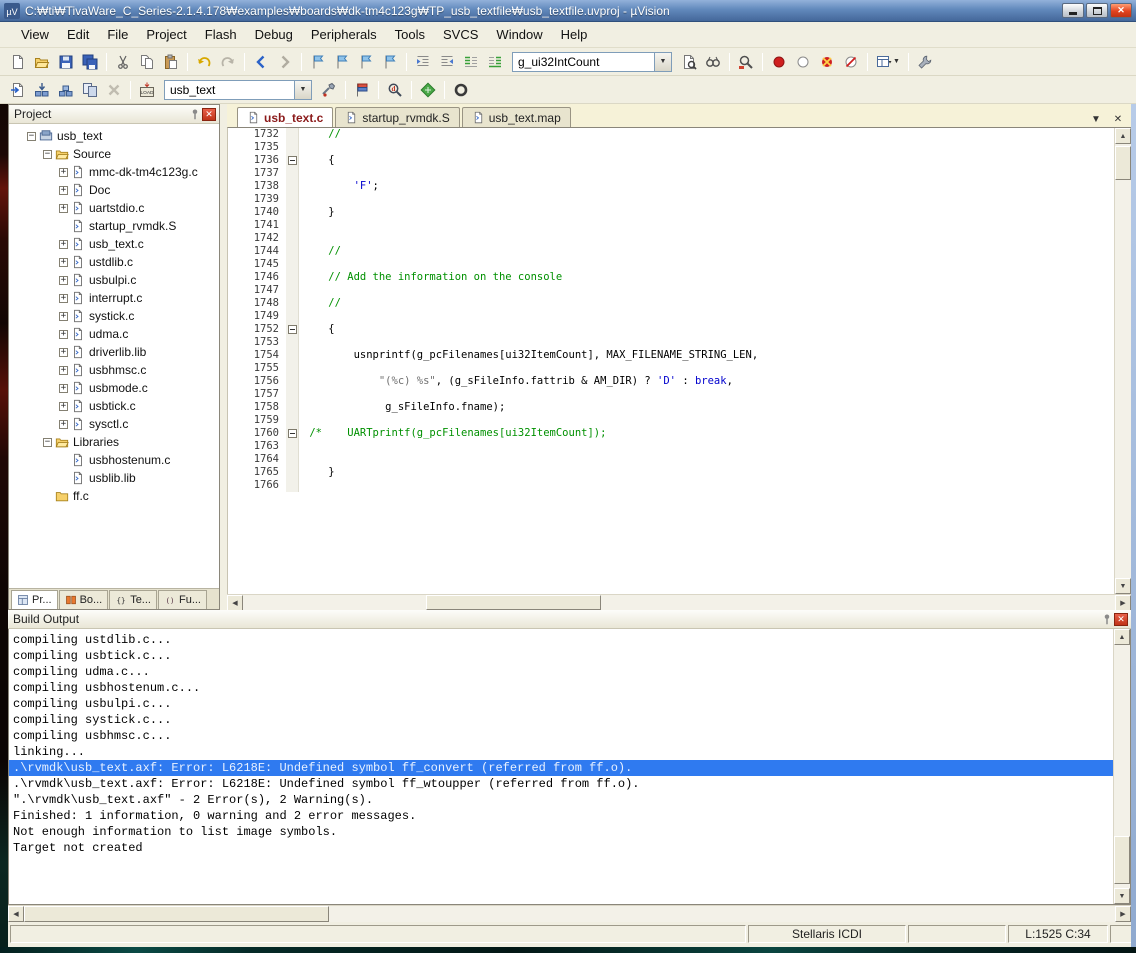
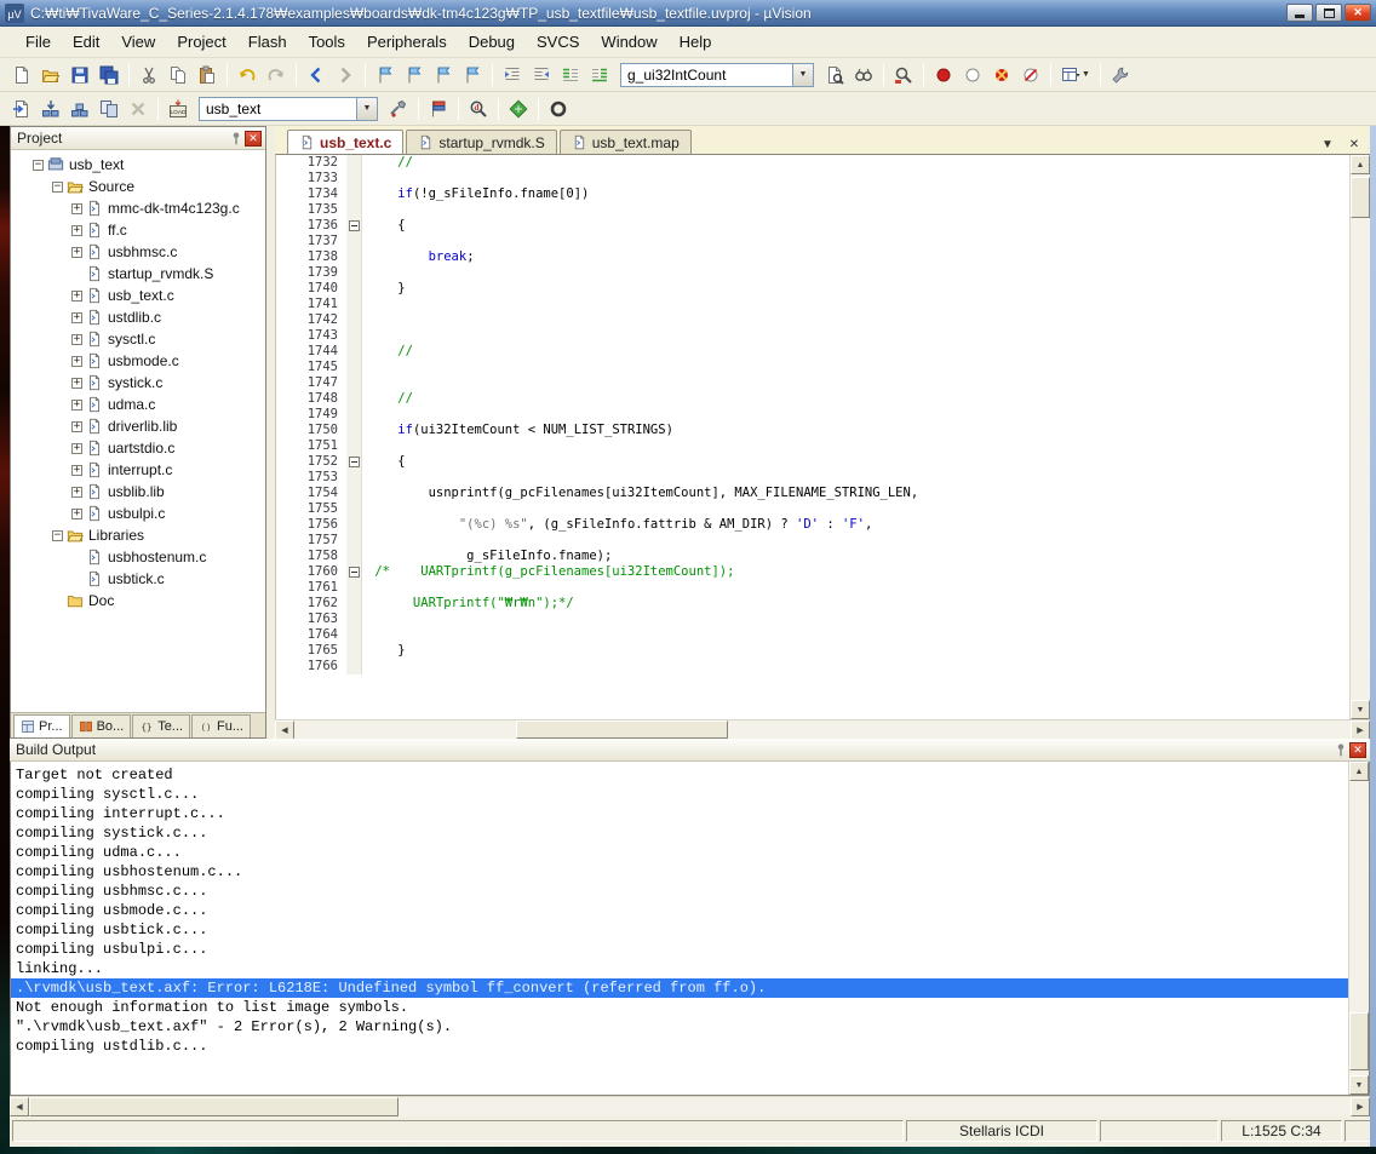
  µV
  C:₩ti₩TivaWare_C_Series-2.1.4.178₩examples₩boards₩dk-tm4c123g₩TP_usb_textfile₩usb_textfile.uvproj - µVision
  ✕
- View
+ File
  Edit
- File
+ View
  Project
  Flash
- Debug
+ Tools
  Peripherals
- Tools
+ Debug
  SVCS
  Window
  Help
  g_ui32IntCount
  usb_text
  d
  Project
  ✕
  −
  usb_text
  −
  Source
  +
  mmc-dk-tm4c123g.c
  +
- Doc
+ ff.c
  +
- uartstdio.c
+ usbhmsc.c
  startup_rvmdk.S
  +
  usb_text.c
  +
  ustdlib.c
  +
- usbulpi.c
+ sysctl.c
  +
- interrupt.c
+ usbmode.c
  +
  systick.c
  +
  udma.c
  +
  driverlib.lib
  +
- usbhmsc.c
+ uartstdio.c
  +
- usbmode.c
+ interrupt.c
  +
- usbtick.c
+ usblib.lib
  +
- sysctl.c
+ usbulpi.c
  −
  Libraries
  usbhostenum.c
- usblib.lib
+ usbtick.c
- ff.c
+ Doc
  Pr...
  Bo...
  {}
  Te...
  ()
  Fu...
  usb_text.c
  startup_rvmdk.S
  usb_text.map
  ▼
  ✕
  1732
  //
+ 1733
+ 1734
+ if(!g_sFileInfo.fname[0])
  1735
  1736
  {
  1737
  1738
- 'F';
+ break;
  1739
  1740
  }
  1741
  1742
+ 1743
  1744
  //
  1745
- 1746
- // Add the information on the console
  1747
  1748
  //
  1749
+ 1750
+ if(ui32ItemCount < NUM_LIST_STRINGS)
+ 1751
  1752
  {
  1753
  1754
  usnprintf(g_pcFilenames[ui32ItemCount], MAX_FILENAME_STRING_LEN,
  1755
  1756
- "(%c) %s", (g_sFileInfo.fattrib & AM_DIR) ? 'D' : break,
+ "(%c) %s", (g_sFileInfo.fattrib & AM_DIR) ? 'D' : 'F',
  1757
  1758
  g_sFileInfo.fname);
- 1759
  1760
  /* UARTprintf(g_pcFilenames[ui32ItemCount]);
+ 1761
+ 1762
+ UARTprintf("₩r₩n");*/
  1763
  1764
  1765
  }
  1766
  Build Output
  ✕
- compiling ustdlib.c...
+ Target not created
+ compiling sysctl.c...
+ compiling interrupt.c...
- compiling usbtick.c...
+ compiling systick.c...
  compiling udma.c...
  compiling usbhostenum.c...
- compiling usbulpi.c...
+ compiling usbhmsc.c...
+ compiling usbmode.c...
- compiling systick.c...
+ compiling usbtick.c...
- compiling usbhmsc.c...
+ compiling usbulpi.c...
  linking...
  .\rvmdk\usb_text.axf: Error: L6218E: Undefined symbol ff_convert (referred from ff.o).
- .\rvmdk\usb_text.axf: Error: L6218E: Undefined symbol ff_wtoupper (referred from ff.o).
- ".\rvmdk\usb_text.axf" - 2 Error(s), 2 Warning(s).
+ Not enough information to list image symbols.
- Finished: 1 information, 0 warning and 2 error messages.
- Not enough information to list image symbols.
+ ".\rvmdk\usb_text.axf" - 2 Error(s), 2 Warning(s).
- Target not created
+ compiling ustdlib.c...
  Stellaris ICDI
  L:1525 C:34
